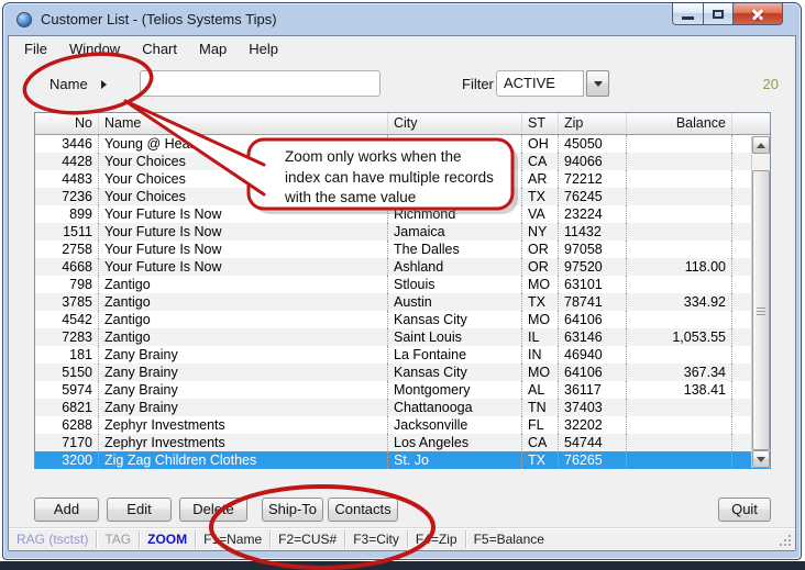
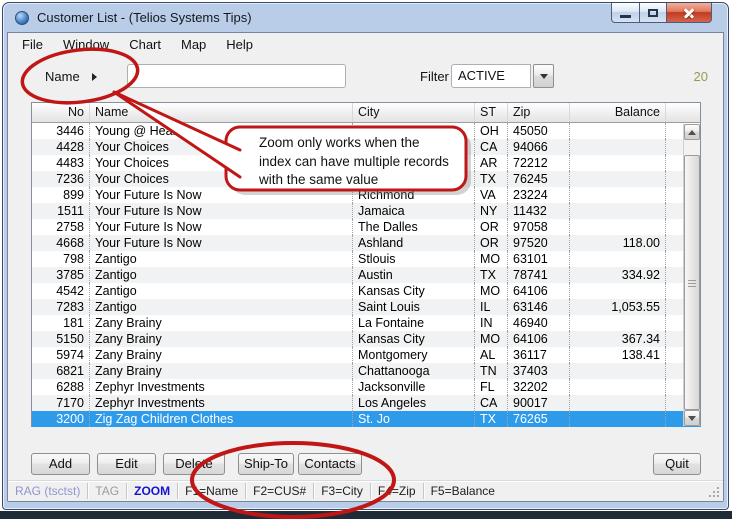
  Customer List - (Telios Systems Tips)
  File
  Window
  Chart
  Map
  Help
  Name
  Filter
  ACTIVE
  20
  No
  Name
  City
  ST
  Zip
  Balance
  3446
  Young @ Hea
  OH
  45050
  4428
  Your Choices
  CA
  94066
  4483
  Your Choices
  AR
  72212
  7236
  Your Choices
  TX
  76245
  899
  Your Future Is Now
  Richmond
  VA
  23224
  1511
  Your Future Is Now
  Jamaica
  NY
  11432
  2758
  Your Future Is Now
  The Dalles
  OR
  97058
  4668
  Your Future Is Now
  Ashland
  OR
  97520
  118.00
  798
  Zantigo
  Stlouis
  MO
  63101
  3785
  Zantigo
  Austin
  TX
  78741
  334.92
  4542
  Zantigo
  Kansas City
  MO
  64106
  7283
  Zantigo
  Saint Louis
  IL
  63146
  1,053.55
  181
  Zany Brainy
  La Fontaine
  IN
  46940
  5150
  Zany Brainy
  Kansas City
  MO
  64106
  367.34
  5974
  Zany Brainy
  Montgomery
  AL
  36117
  138.41
  6821
  Zany Brainy
  Chattanooga
  TN
  37403
  6288
  Zephyr Investments
  Jacksonville
  FL
  32202
  7170
  Zephyr Investments
  Los Angeles
  CA
- 54744
+ 90017
  3200
  Zig Zag Children Clothes
  St. Jo
  TX
  76265
  Add
  Edit
  Delee
  Ship-To
  Contacts
  Quit
  RAG (tsctst)
  TAG
  ZOOM
  F=Name
  F2=CUS#
  F3=City
  F=Zip
  F5=Balance
  Zoom only works when the index can have multiple records with the same value
